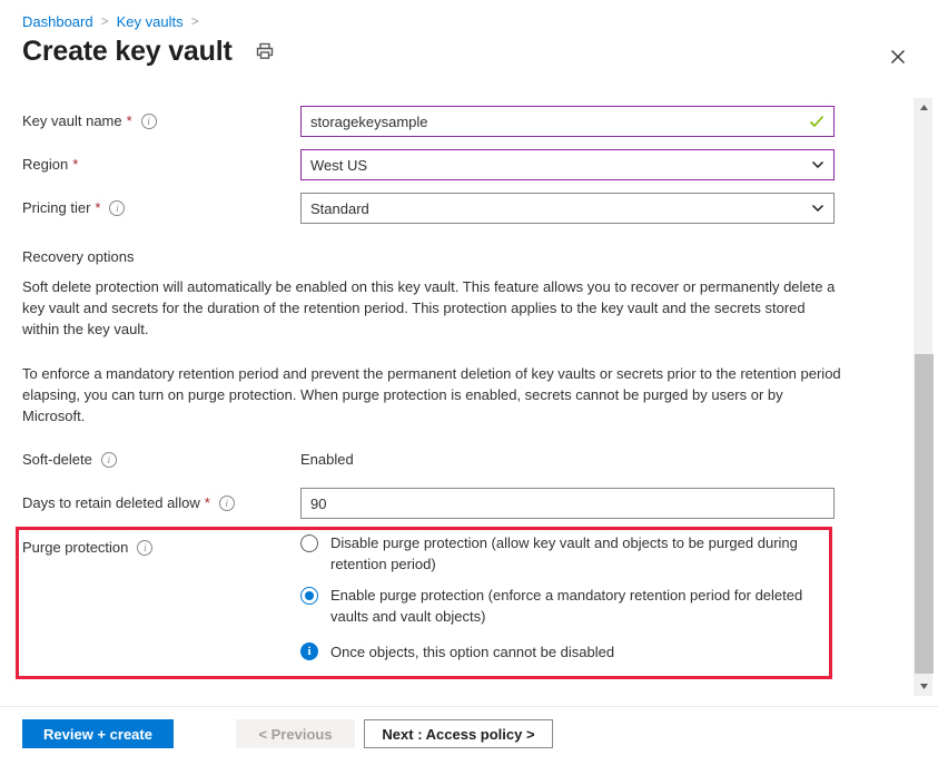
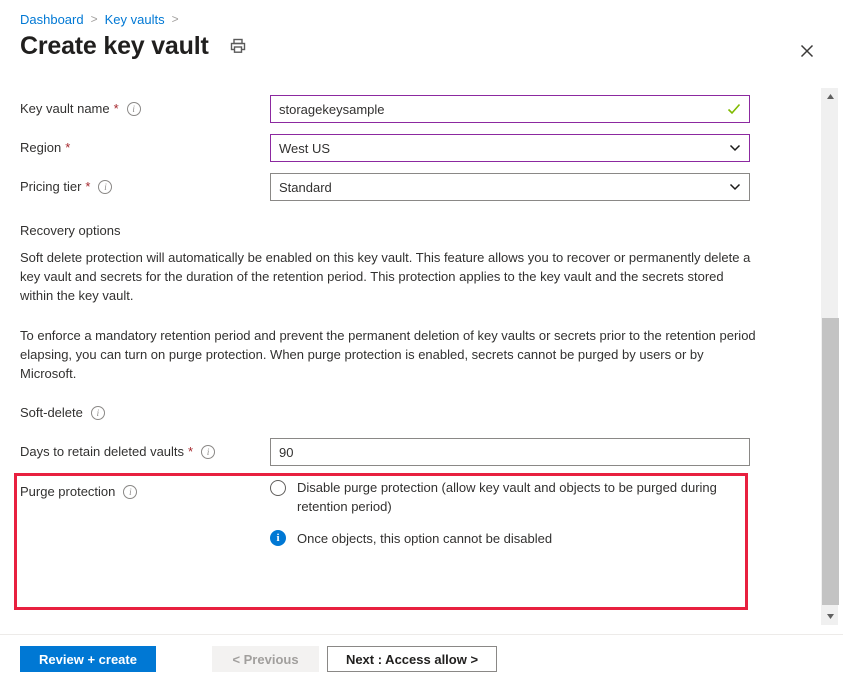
  Dashboard
  >
  Key vaults
  >
  Create key vault
  Key vault name
  *
  i
  storagekeysample
  Region
  *
  West US
  Pricing tier
  *
  i
  Standard
  Recovery options
  Soft delete protection will automatically be enabled on this key vault. This feature allows you to recover or permanently delete a key vault and secrets for the duration of the retention period. This protection applies to the key vault and the secrets stored within the key vault.
  To enforce a mandatory retention period and prevent the permanent deletion of key vaults or secrets prior to the retention period elapsing, you can turn on purge protection. When purge protection is enabled, secrets cannot be purged by users or by Microsoft.
  Soft-delete
  i
- Enabled
- Days to retain deleted allow
+ Days to retain deleted vaults
  *
  i
  90
  Purge protection
  i
  Disable purge protection (allow key vault and objects to be purged during retention period)
- Enable purge protection (enforce a mandatory retention period for deleted vaults and vault objects)
  i
  Once objects, this option cannot be disabled
  Review + create
  < Previous
- Next : Access policy >
+ Next : Access allow >
